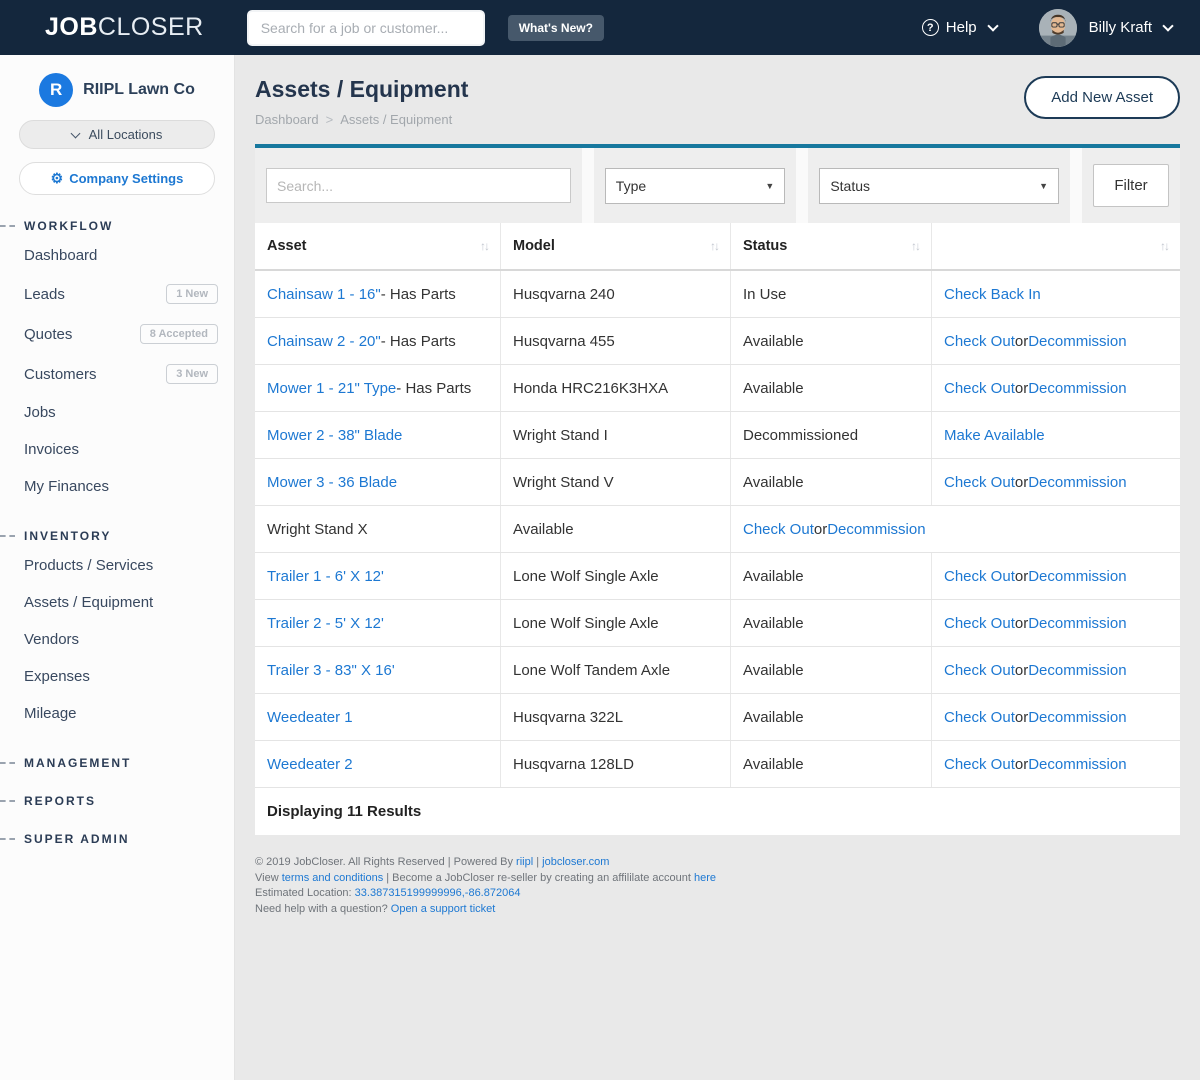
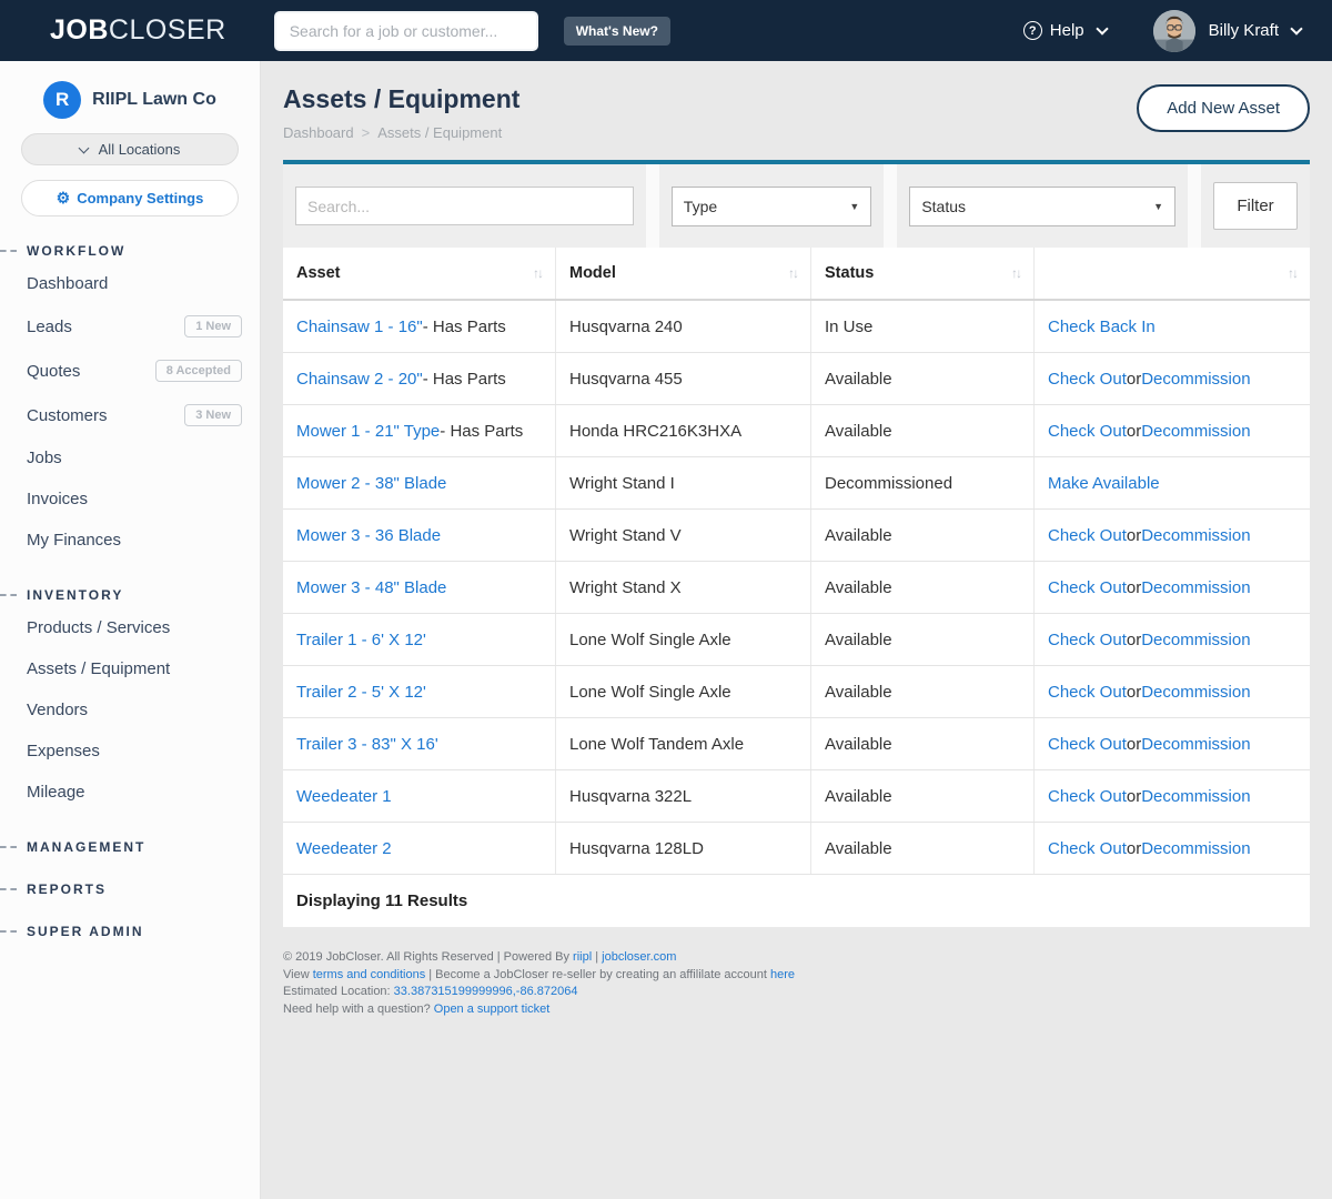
  JOBCLOSER
  Search for a job or customer...
  What's New?
  ?
  Help
  Billy Kraft
  R
  RIIPL Lawn Co
  All Locations
  ⚙
  Company Settings
  WORKFLOW
  Dashboard
  Leads
  1 New
  Quotes
  8 Accepted
  Customers
  3 New
  Jobs
  Invoices
  My Finances
  INVENTORY
  Products / Services
  Assets / Equipment
  Vendors
  Expenses
  Mileage
  MANAGEMENT
  REPORTS
  SUPER ADMIN
  Assets / Equipment
  Dashboard > Assets / Equipment
  Add New Asset
  Search...
  Type
  ▼
  Status
  ▼
  Filter
  Asset
  ↑↓
  Model
  ↑↓
  Status
  ↑↓
  ↑↓
  Chainsaw 1 - 16"
  - Has Parts
  Husqvarna 240
  In Use
  Check Back In
  Chainsaw 2 - 20"
  - Has Parts
  Husqvarna 455
  Available
  Check Out
  or
  Decommission
  Mower 1 - 21" Type
  - Has Parts
  Honda HRC216K3HXA
  Available
  Check Out
  or
  Decommission
  Mower 2 - 38" Blade
  Wright Stand I
  Decommissioned
  Make Available
  Mower 3 - 36 Blade
  Wright Stand V
  Available
  Check Out
  or
  Decommission
+ Mower 3 - 48" Blade
  Wright Stand X
  Available
  Check Out
  or
  Decommission
  Trailer 1 - 6' X 12'
  Lone Wolf Single Axle
  Available
  Check Out
  or
  Decommission
  Trailer 2 - 5' X 12'
  Lone Wolf Single Axle
  Available
  Check Out
  or
  Decommission
  Trailer 3 - 83" X 16'
  Lone Wolf Tandem Axle
  Available
  Check Out
  or
  Decommission
  Weedeater 1
  Husqvarna 322L
  Available
  Check Out
  or
  Decommission
  Weedeater 2
  Husqvarna 128LD
  Available
  Check Out
  or
  Decommission
  Displaying 11 Results
  © 2019 JobCloser. All Rights Reserved | Powered By riipl | jobcloser.com
  View terms and conditions | Become a JobCloser re-seller by creating an affililate account here
  Estimated Location: 33.387315199999996,-86.872064
  Need help with a question? Open a support ticket
